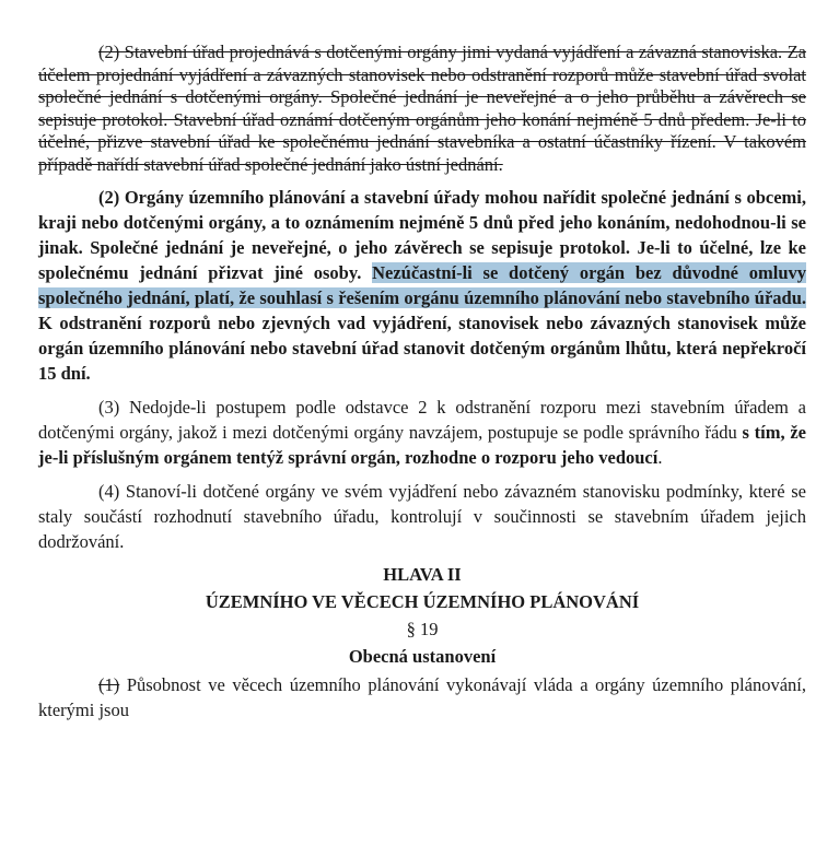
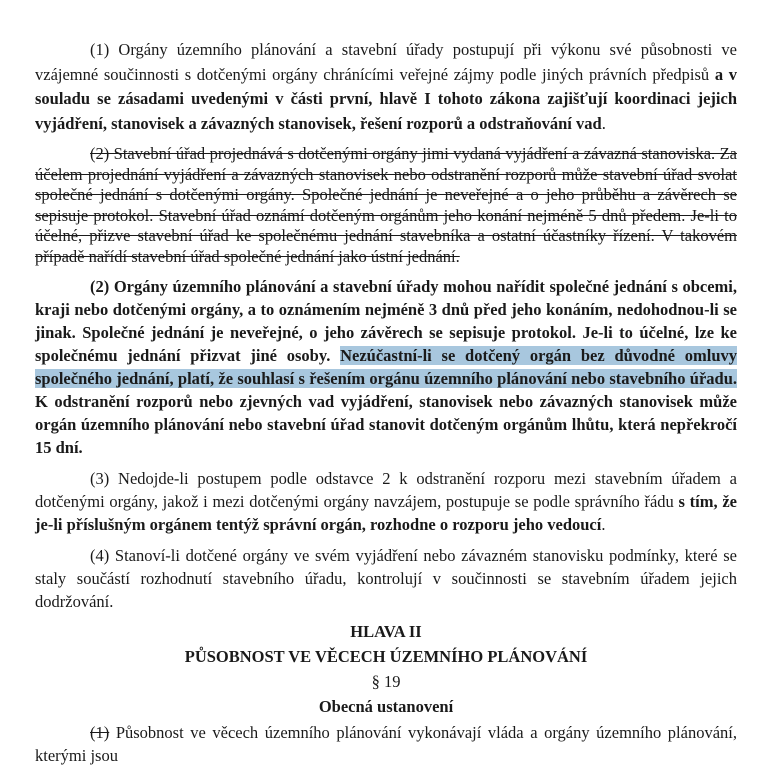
+ (1) Orgány územního plánování a stavební úřady postupují při výkonu své působnosti ve vzájemné součinnosti s dotčenými orgány chránícími veřejné zájmy podle jiných právních předpisů a v souladu se zásadami uvedenými v části první, hlavě I tohoto zákona zajišťují koordinaci jejich vyjádření, stanovisek a závazných stanovisek, řešení rozporů a odstraňování vad.
  (2) Stavební úřad projednává s dotčenými orgány jimi vydaná vyjádření a závazná stanoviska. Za účelem projednání vyjádření a závazných stanovisek nebo odstranění rozporů může stavební úřad svolat společné jednání s dotčenými orgány. Společné jednání je neveřejné a o jeho průběhu a závěrech se sepisuje protokol. Stavební úřad oznámí dotčeným orgánům jeho konání nejméně 5 dnů předem. Je-li to účelné, přizve stavební úřad ke společnému jednání stavebníka a ostatní účastníky řízení. V takovém případě nařídí stavební úřad společné jednání jako ústní jednání.
- (2) Orgány územního plánování a stavební úřady mohou nařídit společné jednání s obcemi, kraji nebo dotčenými orgány, a to oznámením nejméně 5 dnů před jeho konáním, nedohodnou-li se jinak. Společné jednání je neveřejné, o jeho závěrech se sepisuje protokol. Je-li to účelné, lze ke společnému jednání přizvat jiné osoby. Nezúčastní-li se dotčený orgán bez důvodné omluvy společného jednání, platí, že souhlasí s řešením orgánu územního plánování nebo stavebního úřadu. K odstranění rozporů nebo zjevných vad vyjádření, stanovisek nebo závazných stanovisek může orgán územního plánování nebo stavební úřad stanovit dotčeným orgánům lhůtu, která nepřekročí 15 dní.
+ (2) Orgány územního plánování a stavební úřady mohou nařídit společné jednání s obcemi, kraji nebo dotčenými orgány, a to oznámením nejméně 3 dnů před jeho konáním, nedohodnou-li se jinak. Společné jednání je neveřejné, o jeho závěrech se sepisuje protokol. Je-li to účelné, lze ke společnému jednání přizvat jiné osoby. Nezúčastní-li se dotčený orgán bez důvodné omluvy společného jednání, platí, že souhlasí s řešením orgánu územního plánování nebo stavebního úřadu. K odstranění rozporů nebo zjevných vad vyjádření, stanovisek nebo závazných stanovisek může orgán územního plánování nebo stavební úřad stanovit dotčeným orgánům lhůtu, která nepřekročí 15 dní.
  (3) Nedojde-li postupem podle odstavce 2 k odstranění rozporu mezi stavebním úřadem a dotčenými orgány, jakož i mezi dotčenými orgány navzájem, postupuje se podle správního řádu s tím, že je-li příslušným orgánem tentýž správní orgán, rozhodne o rozporu jeho vedoucí.
  (4) Stanoví-li dotčené orgány ve svém vyjádření nebo závazném stanovisku podmínky, které se staly součástí rozhodnutí stavebního úřadu, kontrolují v součinnosti se stavebním úřadem jejich dodržování.
  HLAVA II
- ÚZEMNÍHO VE VĚCECH ÚZEMNÍHO PLÁNOVÁNÍ
+ PŮSOBNOST VE VĚCECH ÚZEMNÍHO PLÁNOVÁNÍ
  § 19
  Obecná ustanovení
  (1) Působnost ve věcech územního plánování vykonávají vláda a orgány územního plánování, kterými jsou
